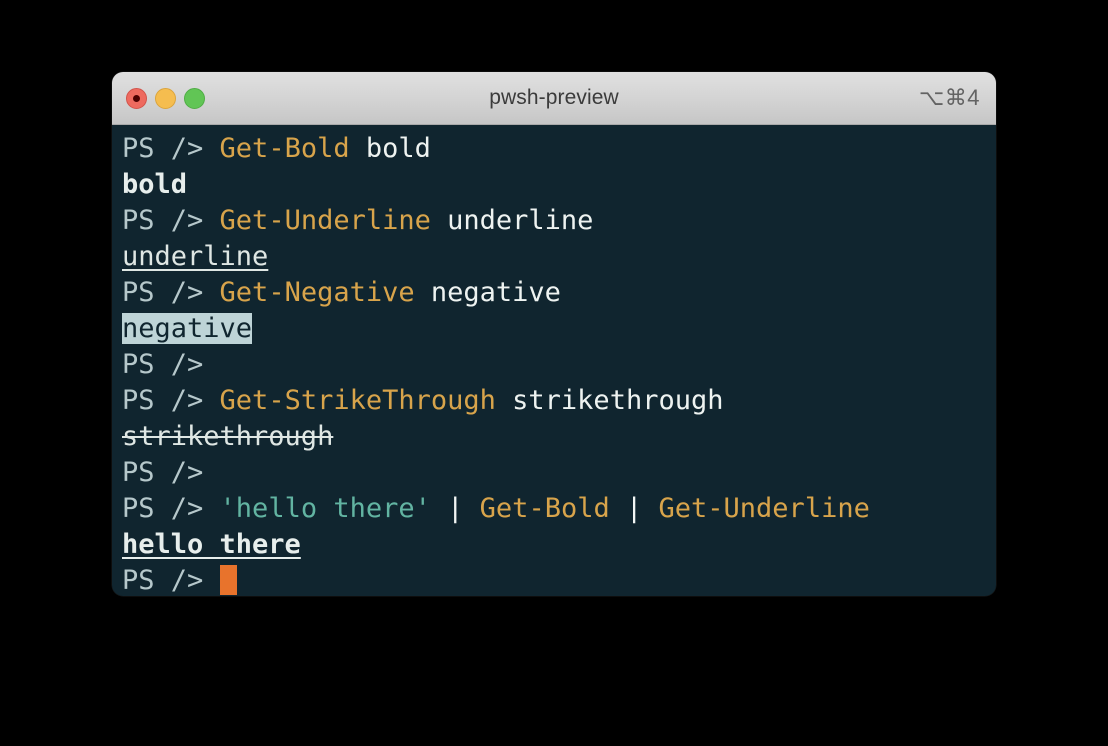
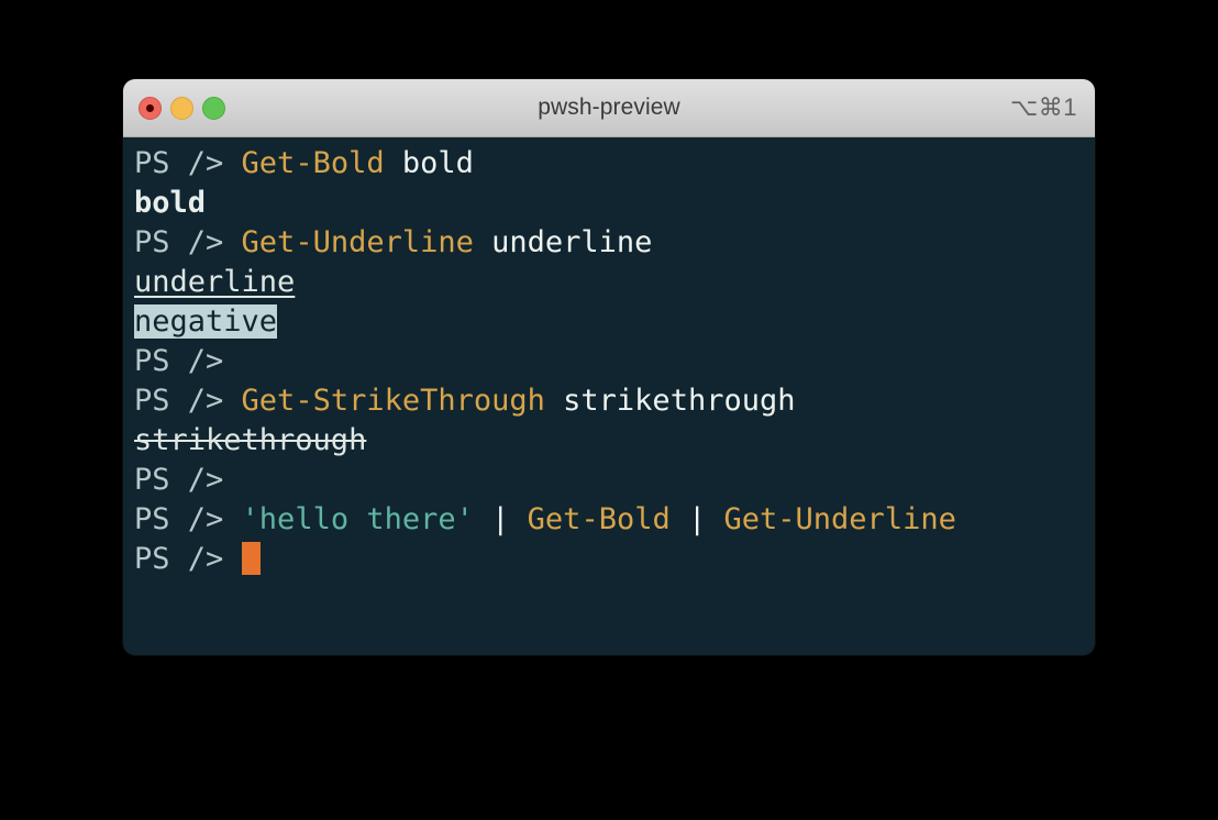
  pwsh-preview
- ⌥⌘4
+ ⌥⌘1
  PS /> Get-Bold bold
  bold
  PS /> Get-Underline underline
  underline
- PS /> Get-Negative negative
  negative
  PS />
  PS /> Get-StrikeThrough strikethrough
  strikethrough
  PS />
  PS /> 'hello there' | Get-Bold | Get-Underline
- hello there
  PS />
